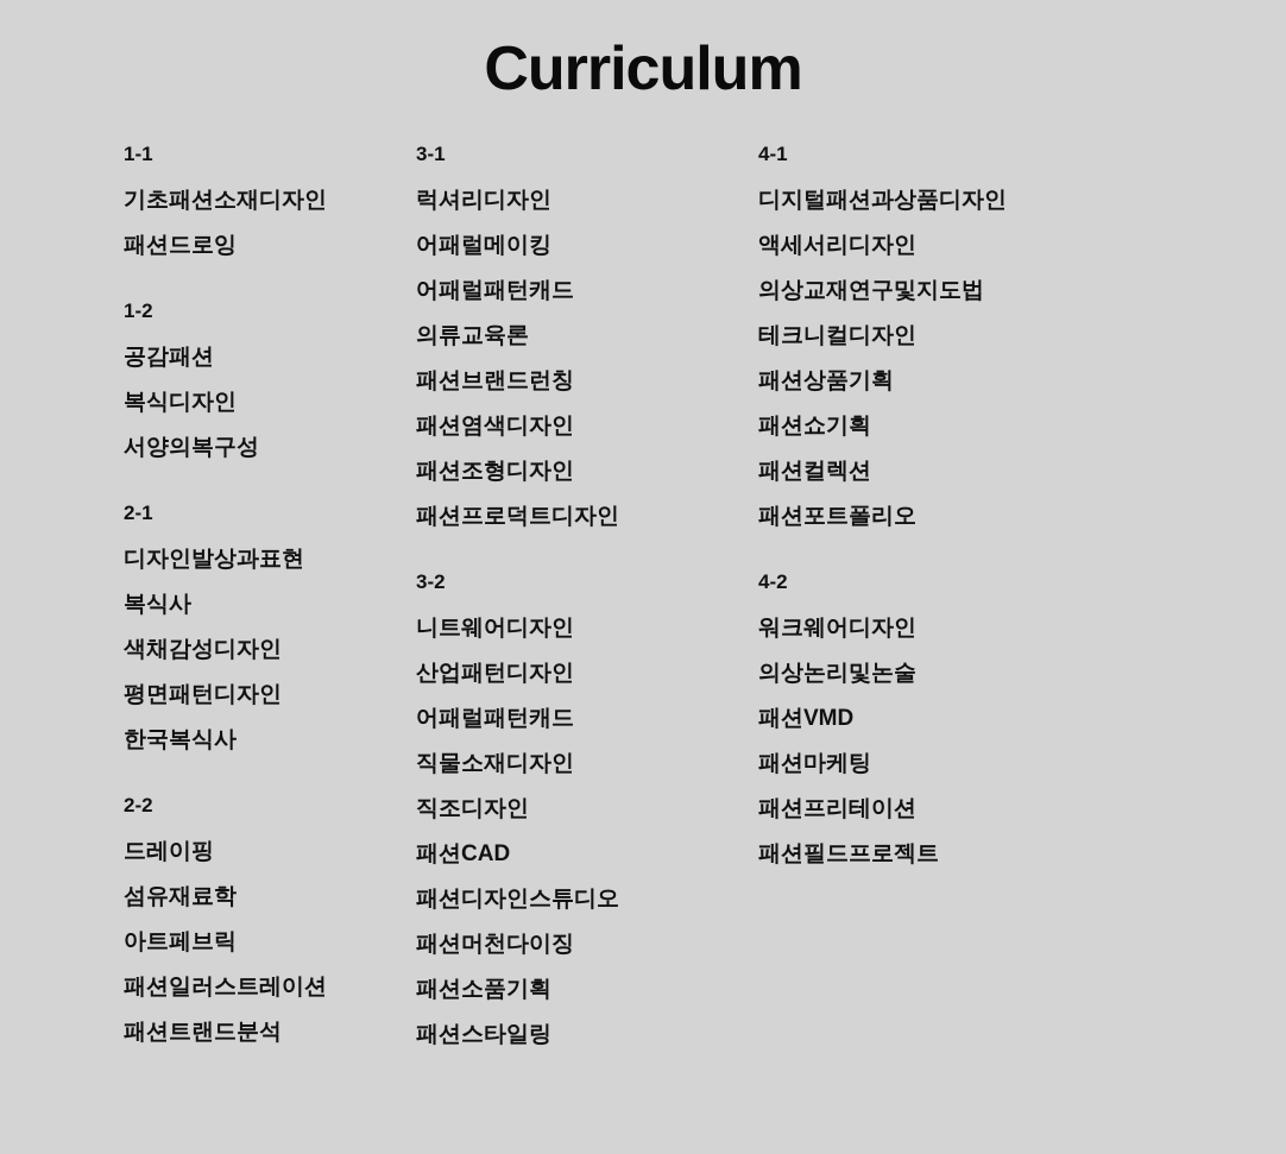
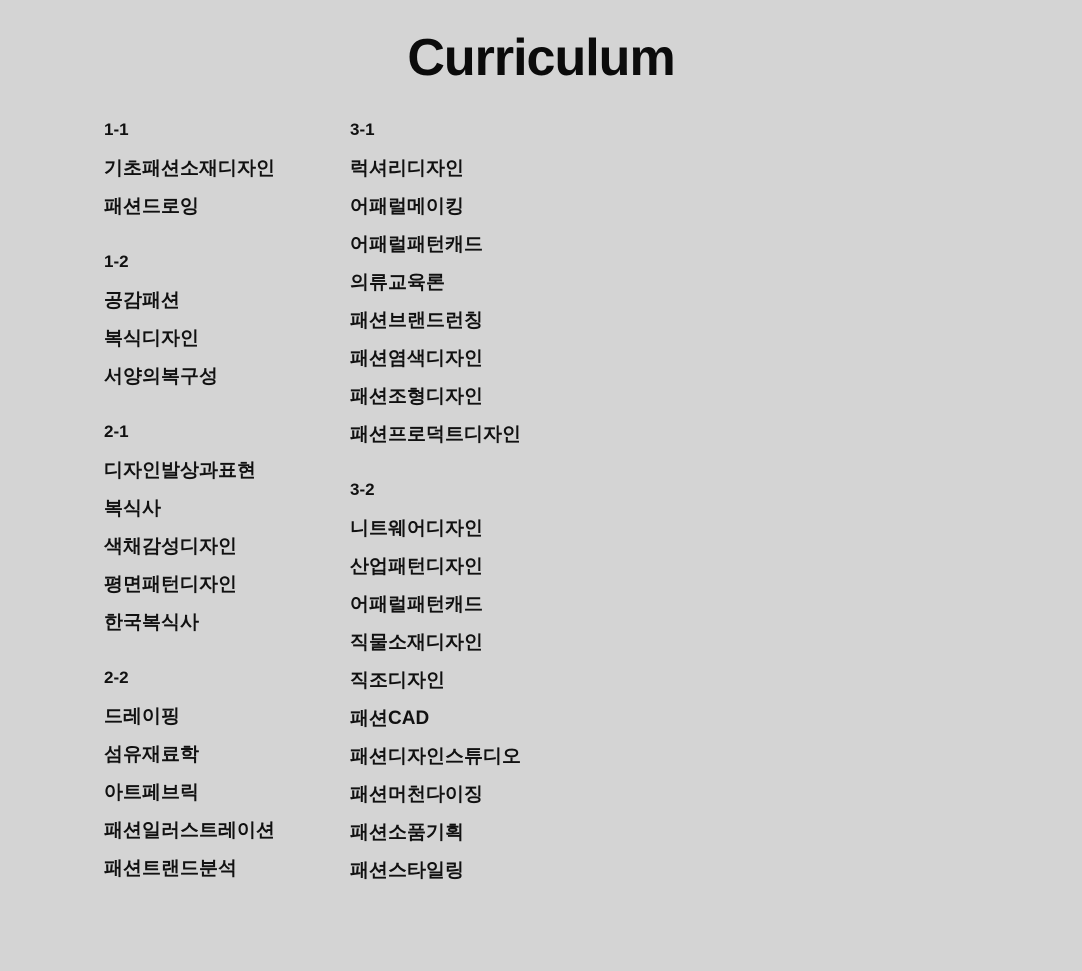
  Curriculum
  1-1
  기초패션소재디자인
  패션드로잉
  1-2
  공감패션
  복식디자인
  서양의복구성
  2-1
  디자인발상과표현
  복식사
  색채감성디자인
  평면패턴디자인
  한국복식사
  2-2
  드레이핑
  섬유재료학
  아트페브릭
  패션일러스트레이션
  패션트랜드분석
  3-1
  럭셔리디자인
  어패럴메이킹
  어패럴패턴캐드
  의류교육론
  패션브랜드런칭
  패션염색디자인
  패션조형디자인
  패션프로덕트디자인
  3-2
  니트웨어디자인
  산업패턴디자인
  어패럴패턴캐드
  직물소재디자인
  직조디자인
  패션CAD
  패션디자인스튜디오
  패션머천다이징
  패션소품기획
  패션스타일링
- 4-1
- 디지털패션과상품디자인
- 액세서리디자인
- 의상교재연구및지도법
- 테크니컬디자인
- 패션상품기획
- 패션쇼기획
- 패션컬렉션
- 패션포트폴리오
- 4-2
- 워크웨어디자인
- 의상논리및논술
- 패션VMD
- 패션마케팅
- 패션프리테이션
- 패션필드프로젝트
